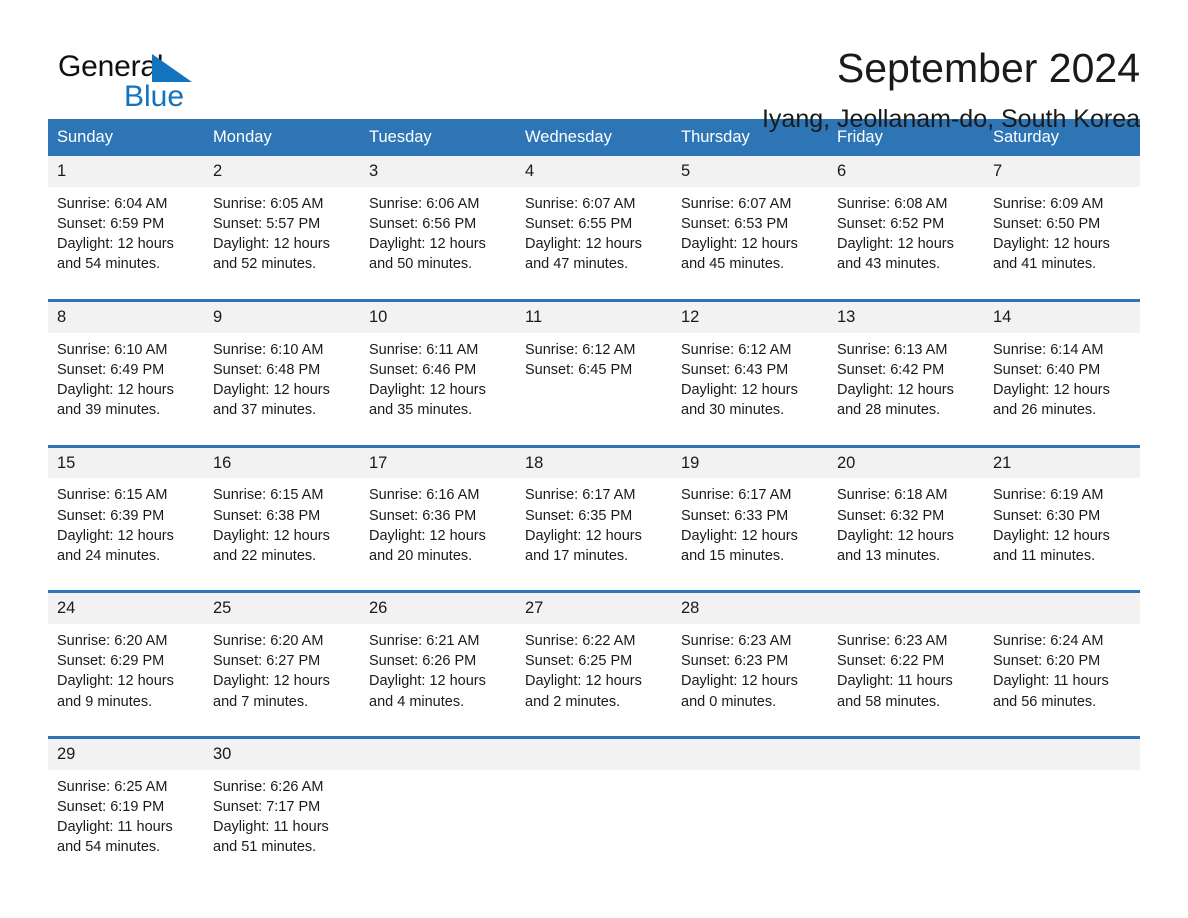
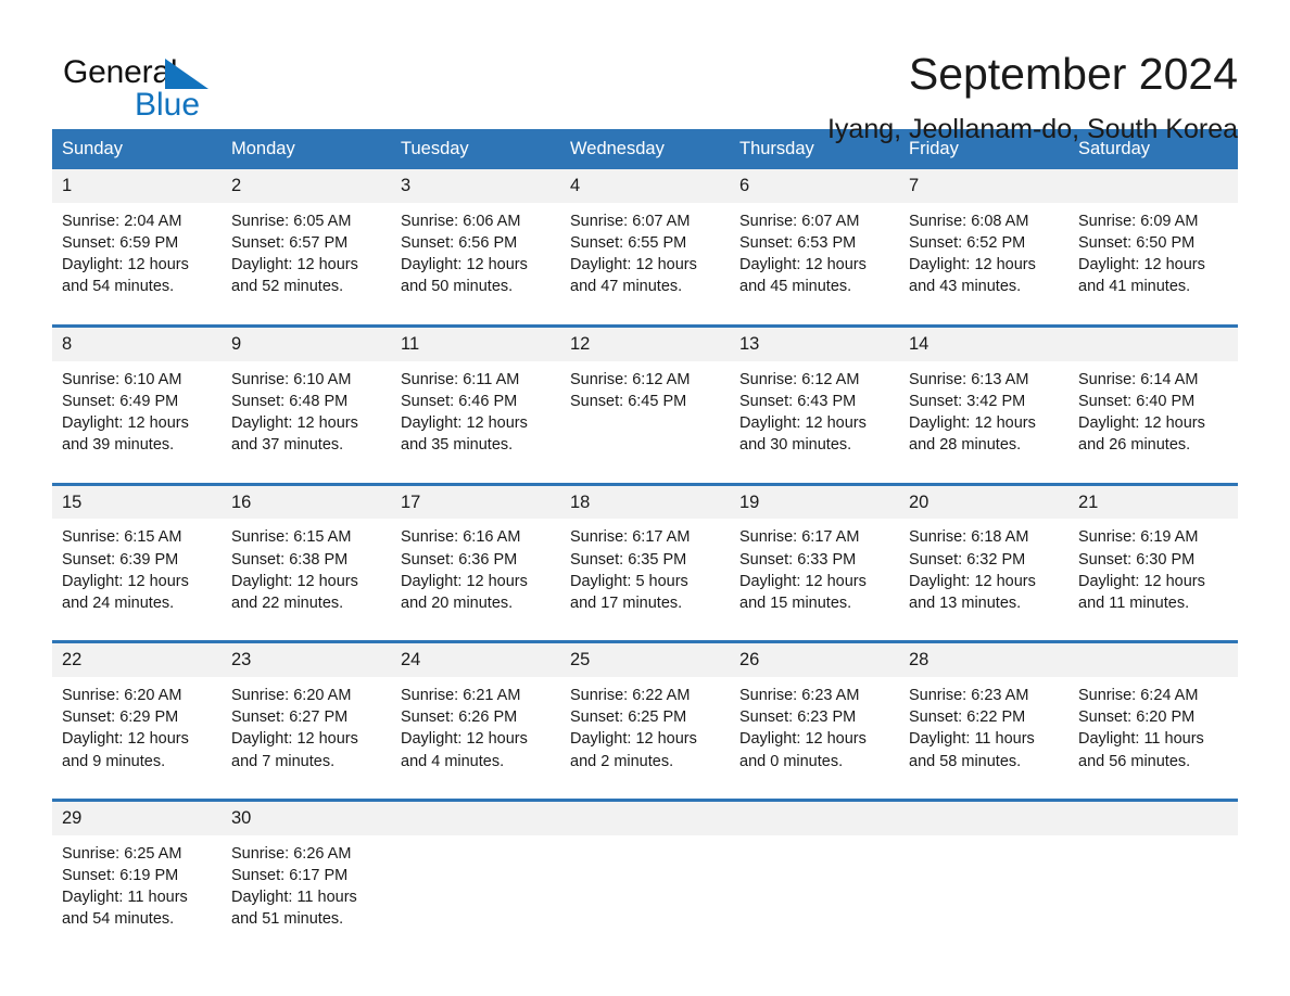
  General
  Blue
  September 2024
  Iyang, Jeollanam-do, South Korea
  Sunday
  Monday
  Tuesday
  Wednesday
  Thursday
  Friday
  Saturday
  1
  2
  3
  4
- 5
  6
  7
- Sunrise: 6:04 AM
+ Sunrise: 2:04 AM
  Sunset: 6:59 PM
  Daylight: 12 hours and 54 minutes.
  Sunrise: 6:05 AM
- Sunset: 5:57 PM
+ Sunset: 6:57 PM
  Daylight: 12 hours and 52 minutes.
  Sunrise: 6:06 AM
  Sunset: 6:56 PM
  Daylight: 12 hours and 50 minutes.
  Sunrise: 6:07 AM
  Sunset: 6:55 PM
  Daylight: 12 hours and 47 minutes.
  Sunrise: 6:07 AM
  Sunset: 6:53 PM
  Daylight: 12 hours and 45 minutes.
  Sunrise: 6:08 AM
  Sunset: 6:52 PM
  Daylight: 12 hours and 43 minutes.
  Sunrise: 6:09 AM
  Sunset: 6:50 PM
  Daylight: 12 hours and 41 minutes.
  8
  9
- 10
  11
  12
  13
  14
  Sunrise: 6:10 AM
  Sunset: 6:49 PM
  Daylight: 12 hours and 39 minutes.
  Sunrise: 6:10 AM
  Sunset: 6:48 PM
  Daylight: 12 hours and 37 minutes.
  Sunrise: 6:11 AM
  Sunset: 6:46 PM
  Daylight: 12 hours and 35 minutes.
  Sunrise: 6:12 AM
  Sunset: 6:45 PM
  Sunrise: 6:12 AM
  Sunset: 6:43 PM
  Daylight: 12 hours and 30 minutes.
  Sunrise: 6:13 AM
- Sunset: 6:42 PM
+ Sunset: 3:42 PM
  Daylight: 12 hours and 28 minutes.
  Sunrise: 6:14 AM
  Sunset: 6:40 PM
  Daylight: 12 hours and 26 minutes.
  15
  16
  17
  18
  19
  20
  21
  Sunrise: 6:15 AM
  Sunset: 6:39 PM
  Daylight: 12 hours and 24 minutes.
  Sunrise: 6:15 AM
  Sunset: 6:38 PM
  Daylight: 12 hours and 22 minutes.
  Sunrise: 6:16 AM
  Sunset: 6:36 PM
  Daylight: 12 hours and 20 minutes.
  Sunrise: 6:17 AM
  Sunset: 6:35 PM
- Daylight: 12 hours and 17 minutes.
+ Daylight: 5 hours and 17 minutes.
  Sunrise: 6:17 AM
  Sunset: 6:33 PM
  Daylight: 12 hours and 15 minutes.
  Sunrise: 6:18 AM
  Sunset: 6:32 PM
  Daylight: 12 hours and 13 minutes.
  Sunrise: 6:19 AM
  Sunset: 6:30 PM
  Daylight: 12 hours and 11 minutes.
+ 22
+ 23
  24
  25
  26
- 27
  28
  Sunrise: 6:20 AM
  Sunset: 6:29 PM
  Daylight: 12 hours and 9 minutes.
  Sunrise: 6:20 AM
  Sunset: 6:27 PM
  Daylight: 12 hours and 7 minutes.
  Sunrise: 6:21 AM
  Sunset: 6:26 PM
  Daylight: 12 hours and 4 minutes.
  Sunrise: 6:22 AM
  Sunset: 6:25 PM
  Daylight: 12 hours and 2 minutes.
  Sunrise: 6:23 AM
  Sunset: 6:23 PM
  Daylight: 12 hours and 0 minutes.
  Sunrise: 6:23 AM
  Sunset: 6:22 PM
  Daylight: 11 hours and 58 minutes.
  Sunrise: 6:24 AM
  Sunset: 6:20 PM
  Daylight: 11 hours and 56 minutes.
  29
  30
  Sunrise: 6:25 AM
  Sunset: 6:19 PM
  Daylight: 11 hours and 54 minutes.
  Sunrise: 6:26 AM
- Sunset: 7:17 PM
+ Sunset: 6:17 PM
  Daylight: 11 hours and 51 minutes.
